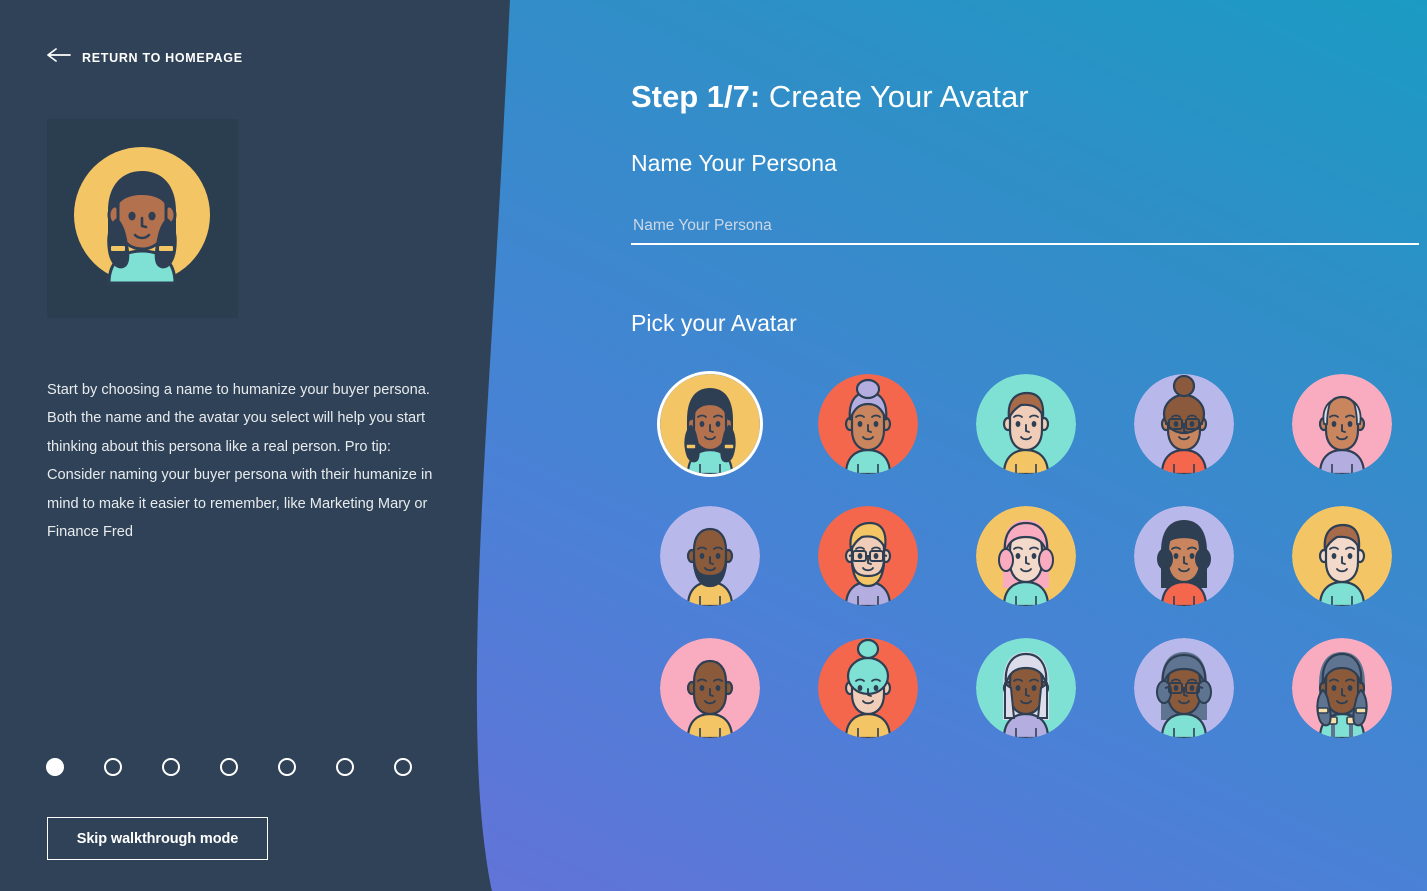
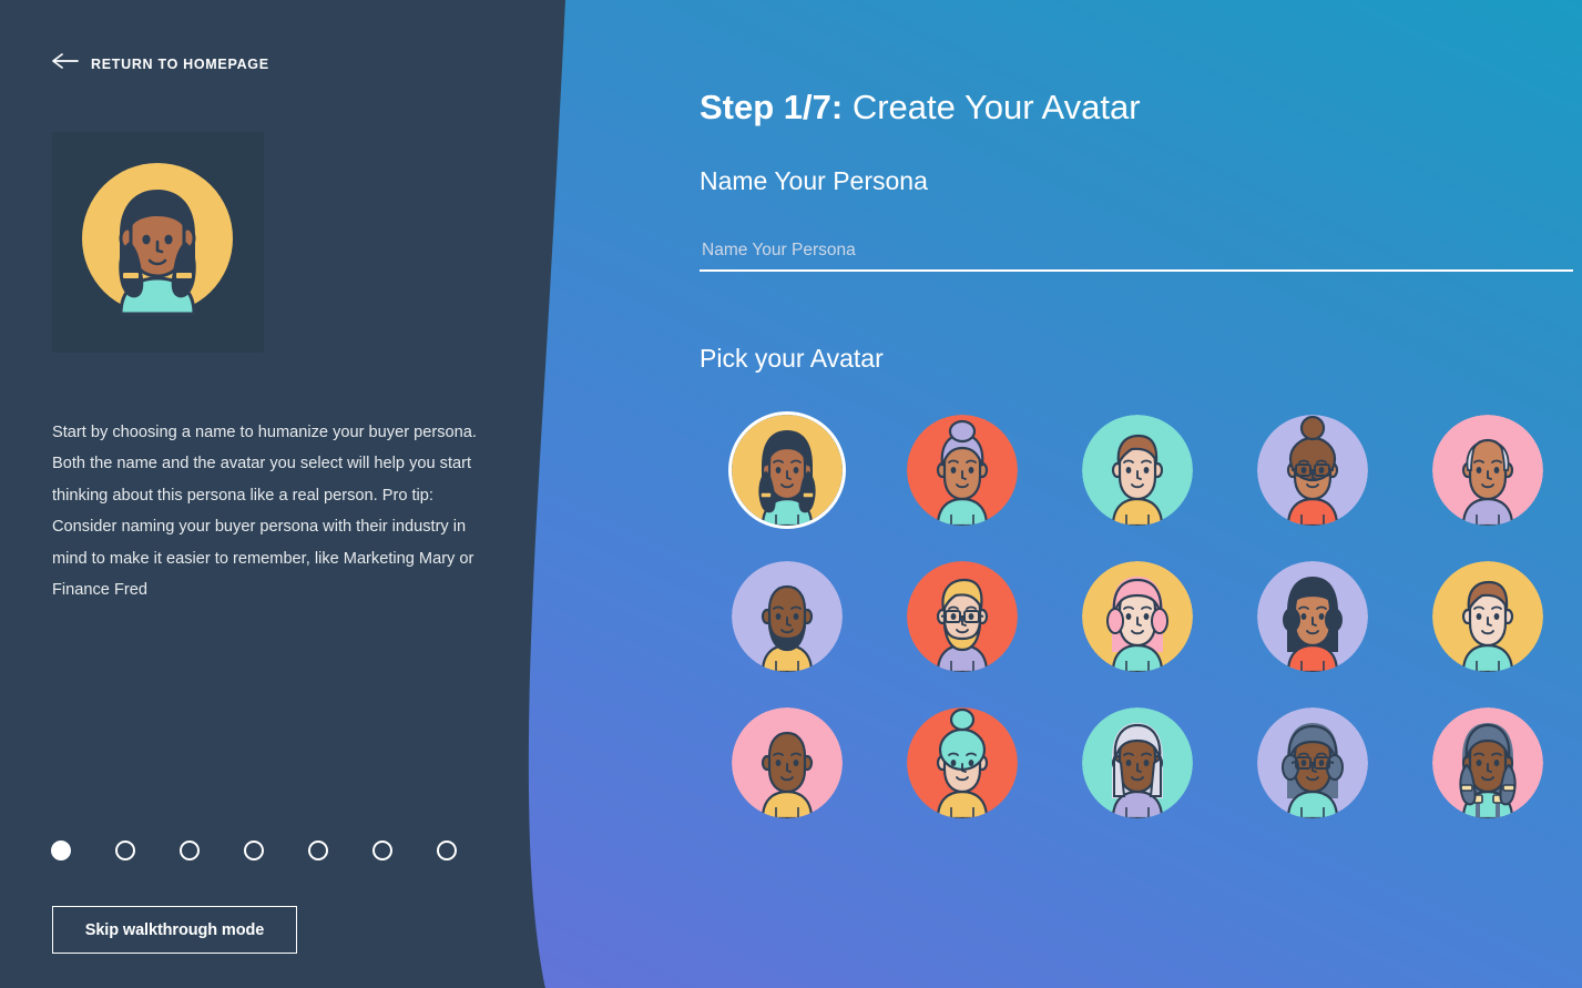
  RETURN TO HOMEPAGE
- Start by choosing a name to humanize your buyer persona. Both the name and the avatar you select will help you start thinking about this persona like a real person. Pro tip: Consider naming your buyer persona with their humanize in mind to make it easier to remember, like Marketing Mary or Finance Fred
+ Start by choosing a name to humanize your buyer persona. Both the name and the avatar you select will help you start thinking about this persona like a real person. Pro tip: Consider naming your buyer persona with their industry in mind to make it easier to remember, like Marketing Mary or Finance Fred
  Skip walkthrough mode
  Step 1/7: Create Your Avatar
  Name Your Persona
  Name Your Persona
  Pick your Avatar
